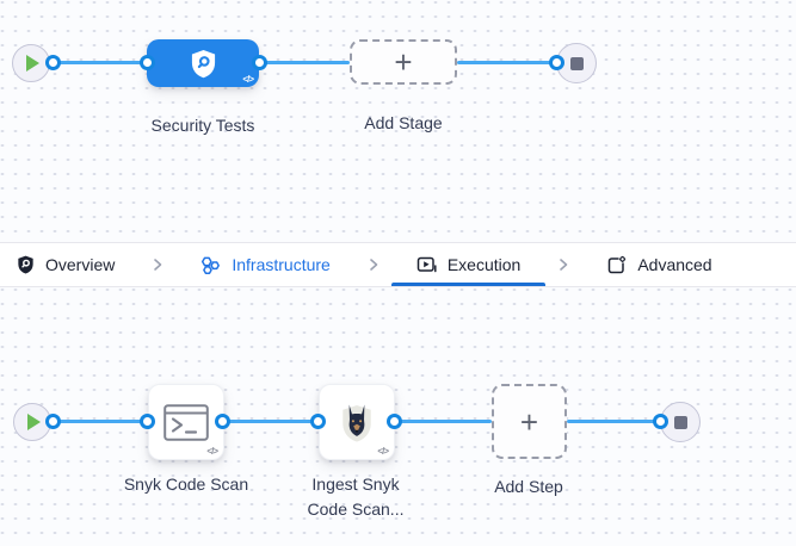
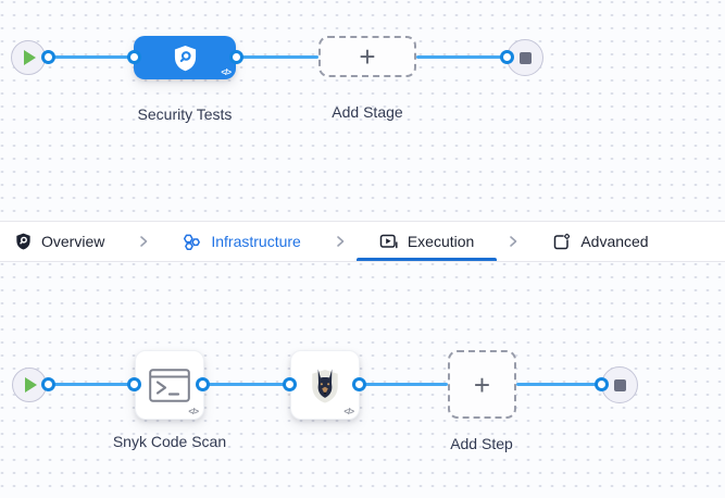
  </>
  +
  Security Tests
  Add Stage
  Overview
  Infrastructure
  Execution
  Advanced
  </>
  </>
  +
  Snyk Code Scan
- Ingest Snyk Code Scan...
  Add Step
